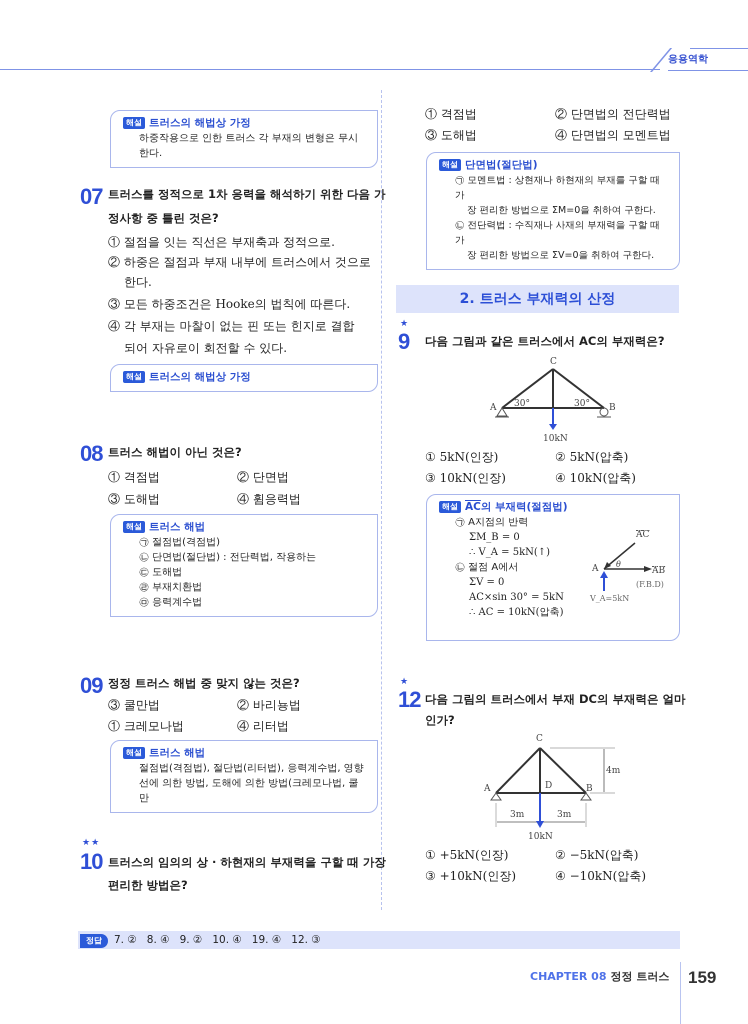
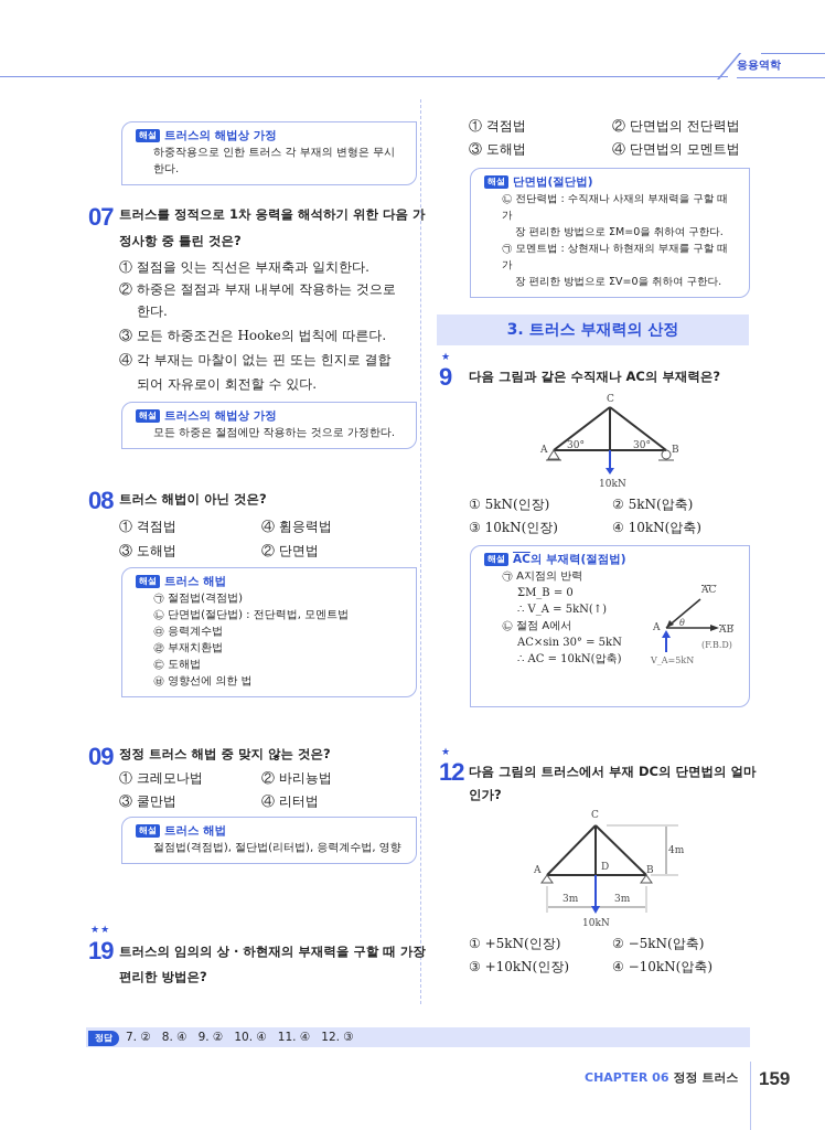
  응용역학
  해설 트러스의 해법상 가정
  하중작용으로 인한 트러스 각 부재의 변형은 무시한다.
  07
  트러스를 정적으로 1차 응력을 해석하기 위한 다음 가
  정사항 중 틀린 것은?
- ① 절점을 잇는 직선은 부재축과 정적으로.
+ ① 절점을 잇는 직선은 부재축과 일치한다.
- ② 하중은 절점과 부재 내부에 트러스에서 것으로
+ ② 하중은 절점과 부재 내부에 작용하는 것으로
  한다.
  ③ 모든 하중조건은 Hooke의 법칙에 따른다.
  ④ 각 부재는 마찰이 없는 핀 또는 힌지로 결합
  되어 자유로이 회전할 수 있다.
  해설 트러스의 해법상 가정
+ 모든 하중은 절점에만 작용하는 것으로 가정한다.
  08
  트러스 해법이 아닌 것은?
  ① 격점법
- ② 단면법
+ ④ 휨응력법
  ③ 도해법
- ④ 휨응력법
+ ② 단면법
  해설 트러스 해법
  ㉠ 절점법(격점법)
- ㉡ 단면법(절단법) : 전단력법, 작용하는
+ ㉡ 단면법(절단법) : 전단력법, 모멘트법
- ㉢ 도해법
+ ㉤ 응력계수법
  ㉣ 부재치환법
- ㉤ 응력계수법
+ ㉢ 도해법
+ ㉥ 영향선에 의한 법
  09
  정정 트러스 해법 중 맞지 않는 것은?
- ③ 쿨만법
+ ① 크레모나법
  ② 바리뇽법
- ① 크레모나법
+ ③ 쿨만법
  ④ 리터법
  해설 트러스 해법
  절점법(격점법), 절단법(리터법), 응력계수법, 영향
- 선에 의한 방법, 도해에 의한 방법(크레모나법, 쿨만
  ★★
- 10
+ 19
  트러스의 임의의 상 · 하현재의 부재력을 구할 때 가장
  편리한 방법은?
  ① 격점법
  ② 단면법의 전단력법
  ③ 도해법
  ④ 단면법의 모멘트법
  해설 단면법(절단법)
- ㉠ 모멘트법 : 상현재나 하현재의 부재를 구할 때 가
+ ㉡ 전단력법 : 수직재나 사재의 부재력을 구할 때 가
  장 편리한 방법으로 ΣM=0을 취하여 구한다.
- ㉡ 전단력법 : 수직재나 사재의 부재력을 구할 때 가
+ ㉠ 모멘트법 : 상현재나 하현재의 부재를 구할 때 가
  장 편리한 방법으로 ΣV=0을 취하여 구한다.
- 2. 트러스 부재력의 산정
+ 3. 트러스 부재력의 산정
  ★
  9
- 다음 그림과 같은 트러스에서 AC의 부재력은?
+ 다음 그림과 같은 수직재나 AC의 부재력은?
  C
  A
  B
  30°
  30°
  10kN
  ① 5kN(인장)
  ② 5kN(압축)
  ③ 10kN(인장)
  ④ 10kN(압축)
  해설 AC의 부재력(절점법)
  ㉠ A지점의 반력
  ΣM_B = 0
  ∴ V_A = 5kN(↑)
  ㉡ 절점 A에서
- ΣV = 0
  AC×sin 30° = 5kN
  ∴ AC = 10kN(압축)
  AC
  AB
  A
  θ
  (F.B.D)
  V_A=5kN
  ★
  12
- 다음 그림의 트러스에서 부재 DC의 부재력은 얼마
+ 다음 그림의 트러스에서 부재 DC의 단면법의 얼마
  인가?
  C
  A
  B
  D
  4m
  3m
  3m
  10kN
  ① +5kN(인장)
  ② −5kN(압축)
  ③ +10kN(인장)
  ④ −10kN(압축)
- 정답 7. ② 8. ④ 9. ② 10. ④ 19. ④ 12. ③
+ 정답 7. ② 8. ④ 9. ② 10. ④ 11. ④ 12. ③
- CHAPTER 08 정정 트러스
+ CHAPTER 06 정정 트러스
  159
